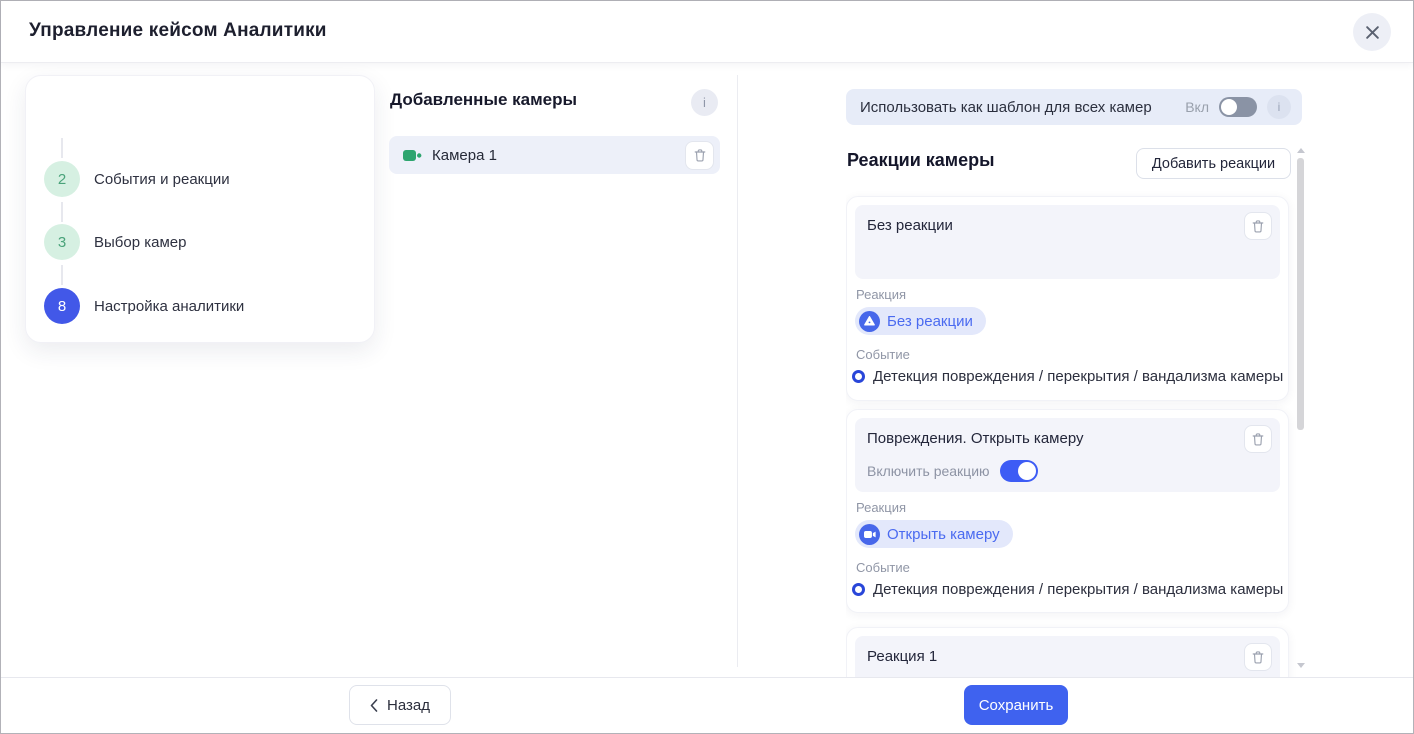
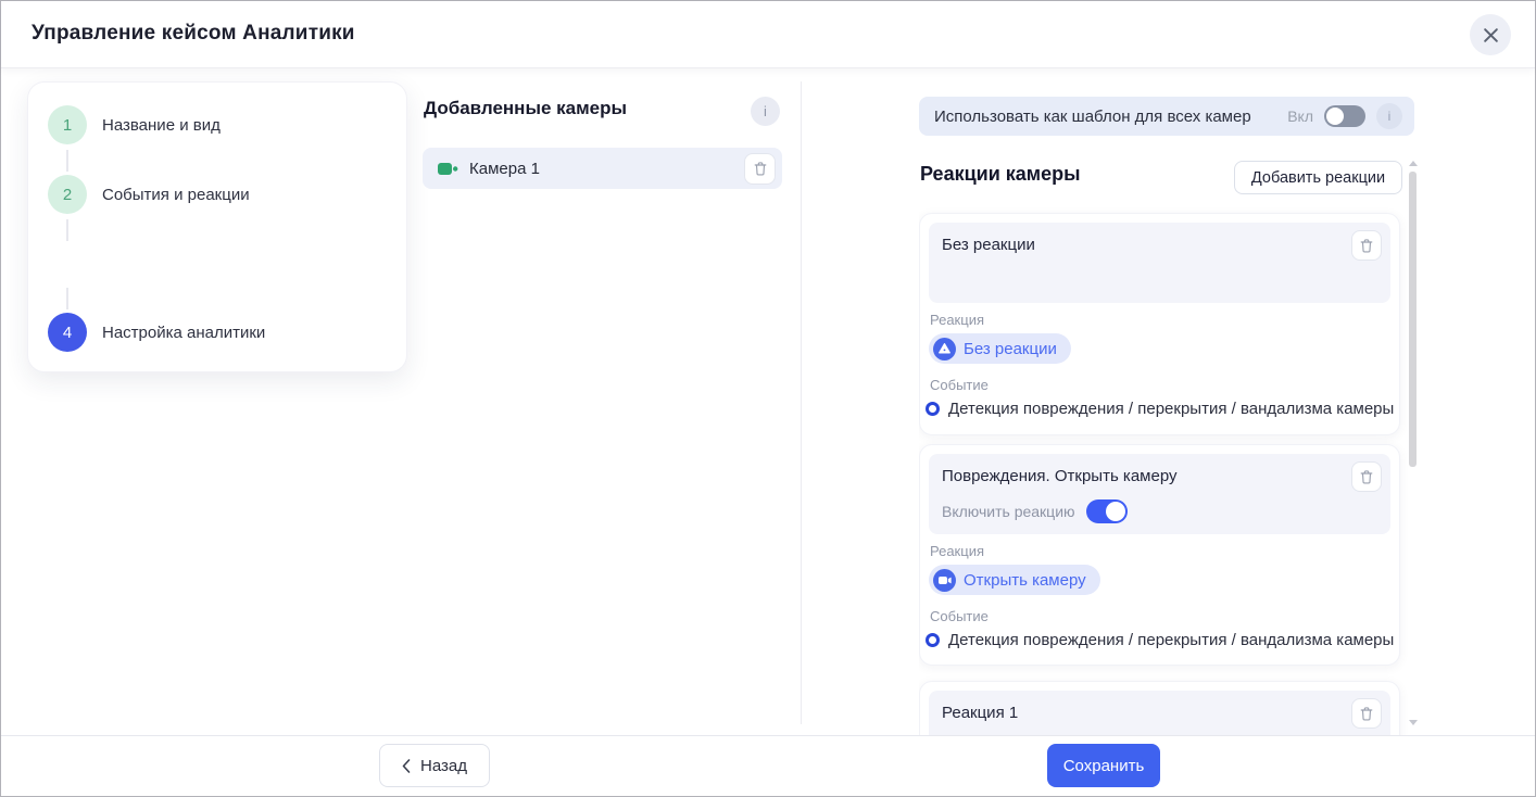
  Управление кейсом Аналитики
+ 1
+ Название и вид
  2
  События и реакции
- 3
- Выбор камер
- 8
+ 4
  Настройка аналитики
  Добавленные камеры
  i
  Камера 1
  Использовать как шаблон для всех камер
  Вкл
  i
  Реакции камеры
  Добавить реакции
  Без реакции
  Реакция
  Без реакции
  Событие
  Детекция повреждения / перекрытия / вандализма камеры
  Повреждения. Открыть камеру
  Включить реакцию
  Реакция
  Открыть камеру
  Событие
  Детекция повреждения / перекрытия / вандализма камеры
  Реакция 1
  Назад
  Сохранить
